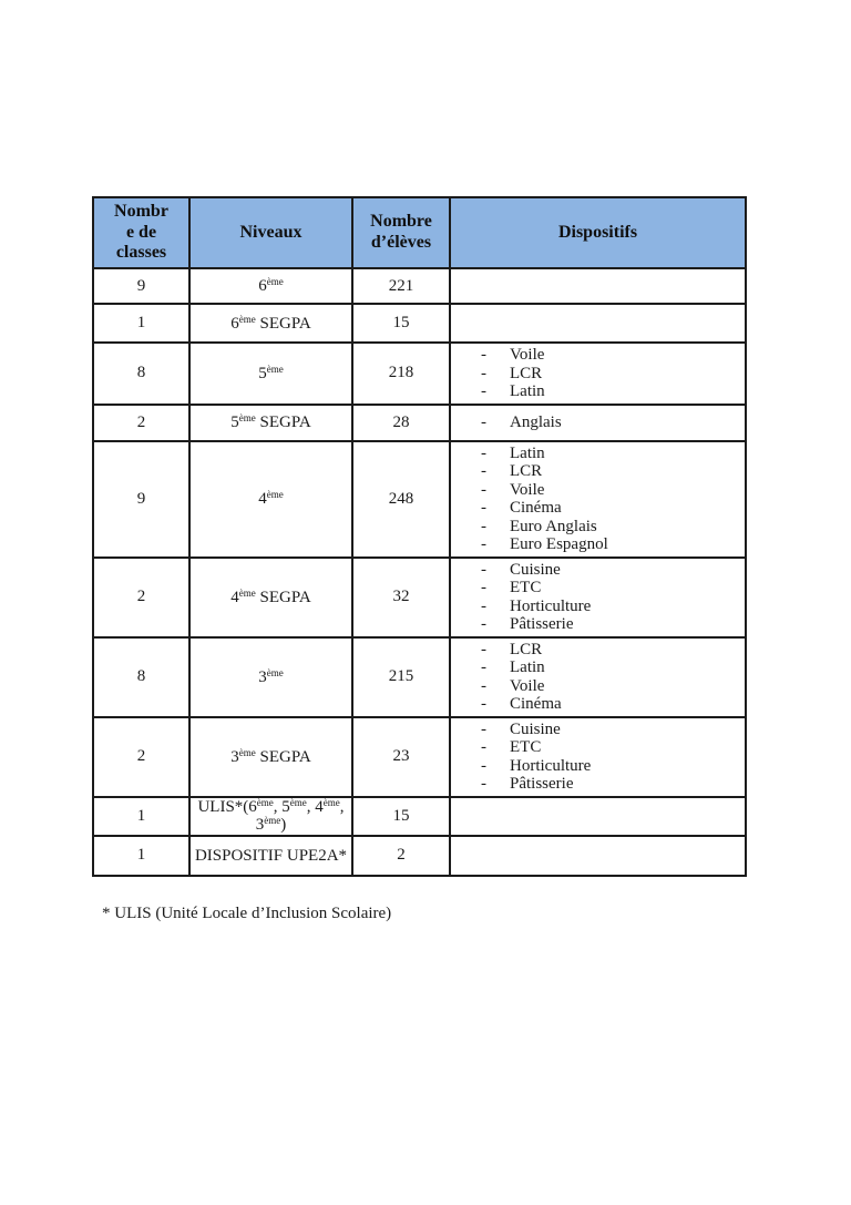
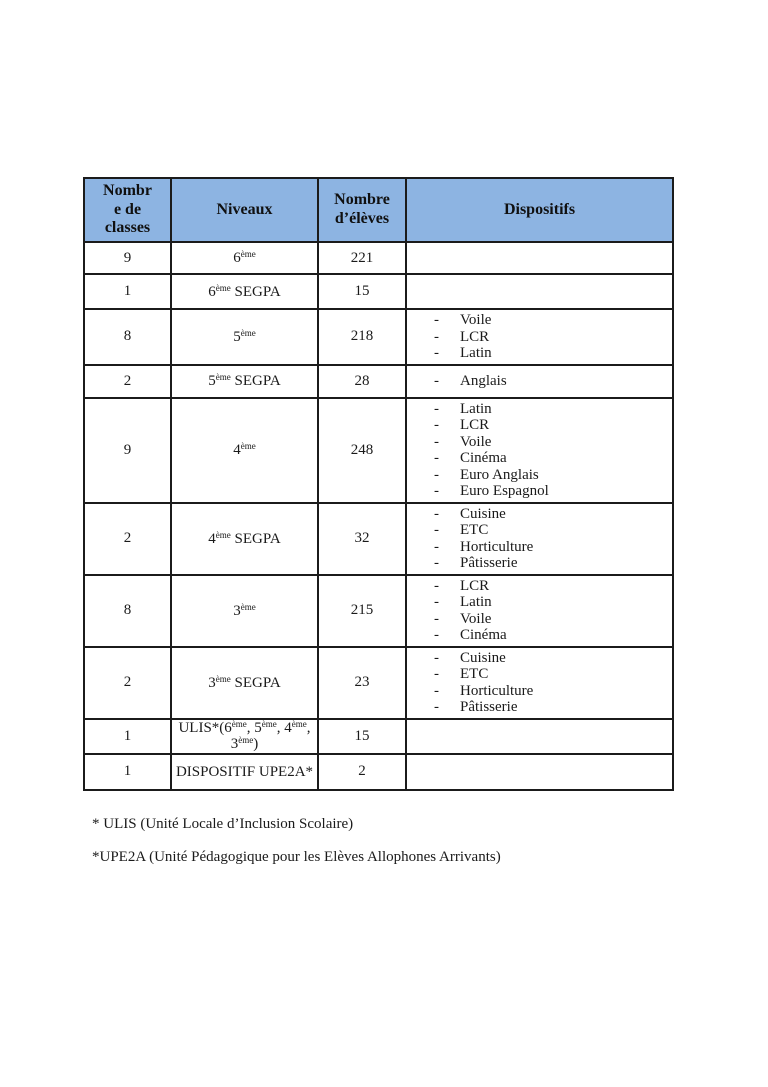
  Nombr e de classes	Niveaux	Nombre d’élèves	Dispositifs
  9	6ème	221
  1	6ème SEGPA	15
  8	5ème	218	- Voile- LCR- Latin
  2	5ème SEGPA	28	- Anglais
  9	4ème	248	- Latin- LCR- Voile- Cinéma- Euro Anglais- Euro Espagnol
  2	4ème SEGPA	32	- Cuisine- ETC- Horticulture- Pâtisserie
  8	3ème	215	- LCR- Latin- Voile- Cinéma
  2	3ème SEGPA	23	- Cuisine- ETC- Horticulture- Pâtisserie
  1	ULIS*(6ème, 5ème, 4ème, 3ème)	15
  1	DISPOSITIF UPE2A*	2
  * ULIS (Unité Locale d’Inclusion Scolaire)
+ *UPE2A (Unité Pédagogique pour les Elèves Allophones Arrivants)
